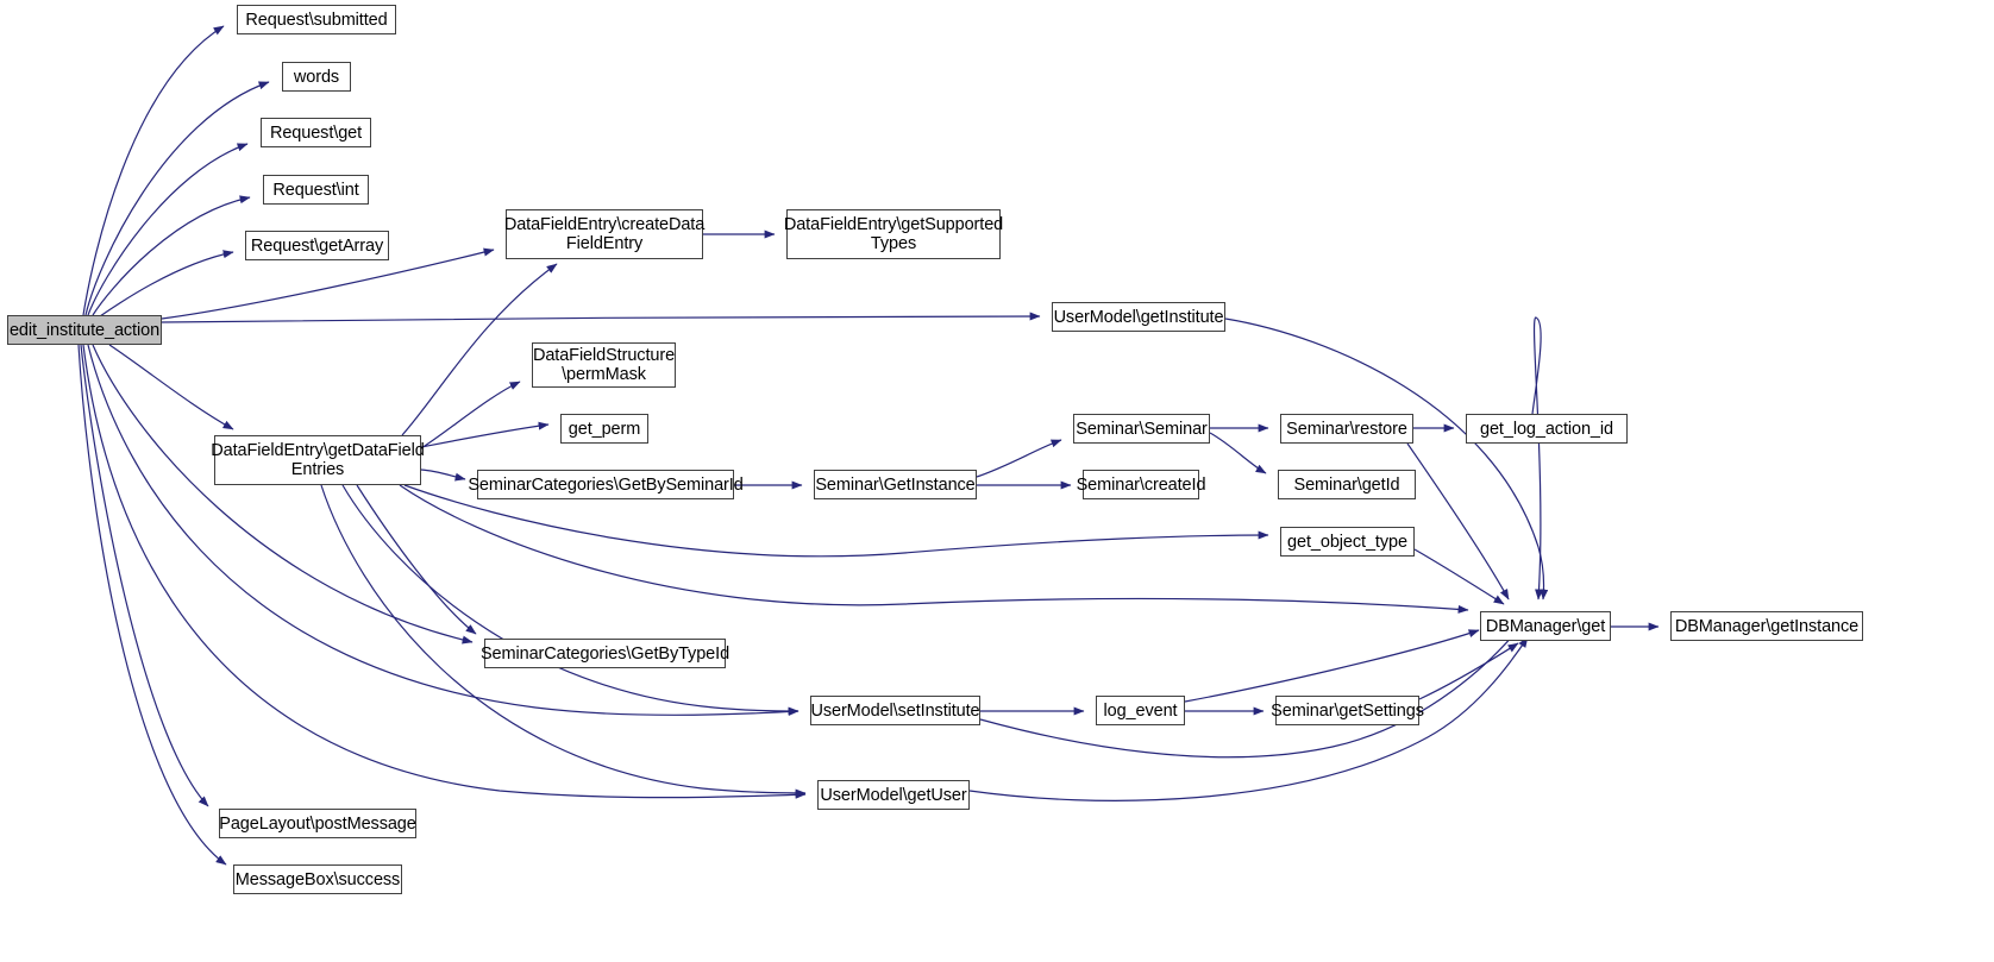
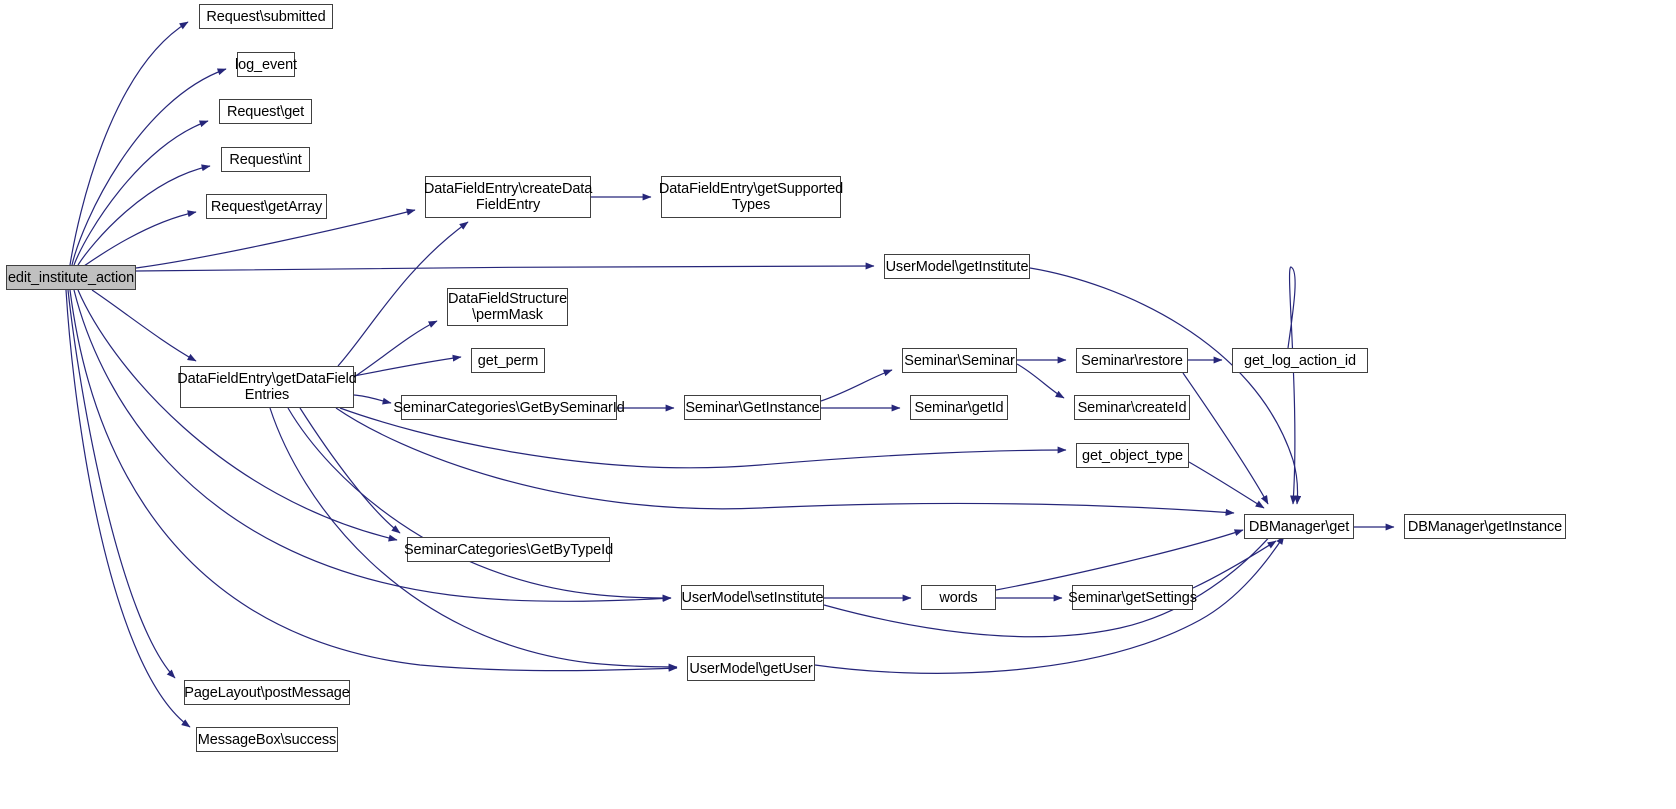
  edit_institute_action
  Request\submitted
- words
+ log_event
  Request\get
  Request\int
  Request\getArray
  DataFieldEntry\createData
  FieldEntry
  DataFieldEntry\getSupported
  Types
  UserModel\getInstitute
  DataFieldStructure
  \permMask
  DataFieldEntry\getDataField
  Entries
  get_perm
  SeminarCategories\GetBySeminarId
  Seminar\GetInstance
  Seminar\Seminar
- Seminar\createId
+ Seminar\getId
  Seminar\restore
- Seminar\getId
+ Seminar\createId
  get_log_action_id
  get_object_type
  SeminarCategories\GetByTypeId
  DBManager\get
  DBManager\getInstance
  UserModel\setInstitute
- log_event
+ words
  Seminar\getSettings
  UserModel\getUser
  PageLayout\postMessage
  MessageBox\success
